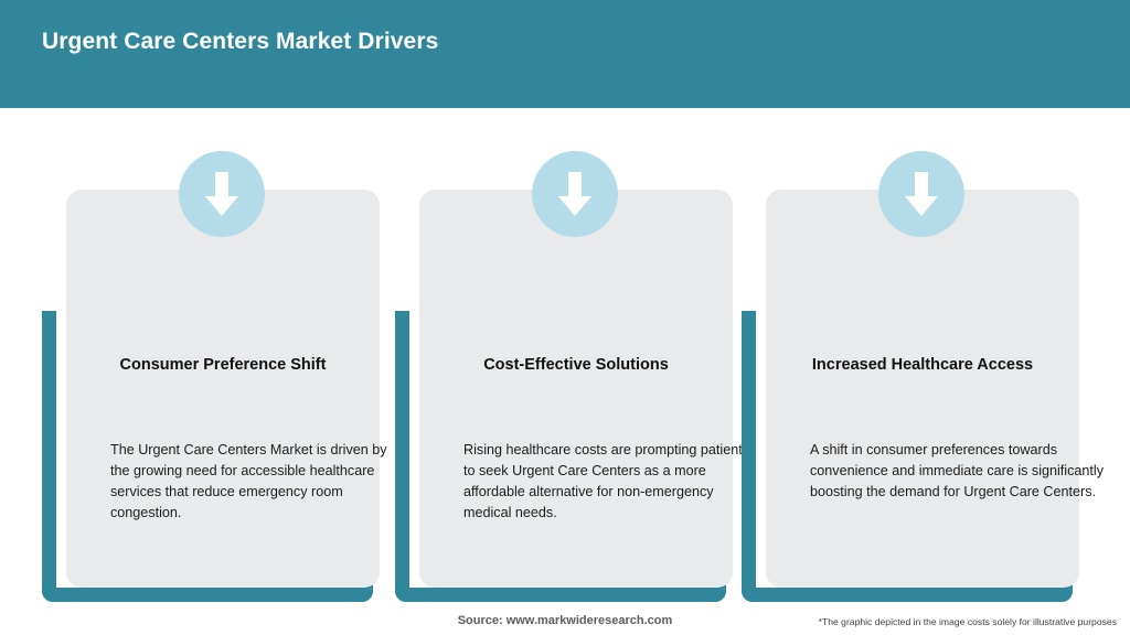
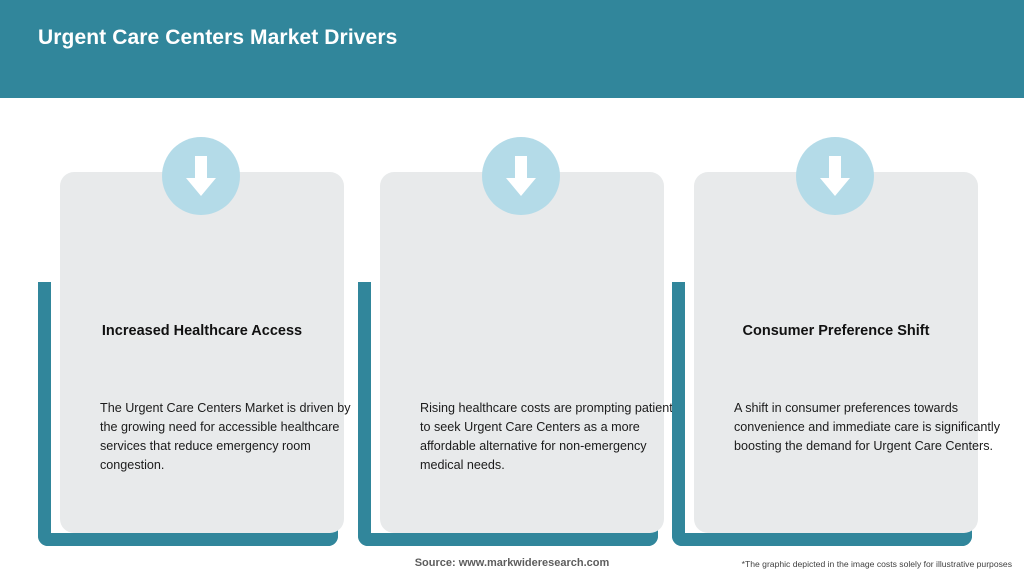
  Urgent Care Centers Market Drivers
- Consumer Preference Shift
+ Increased Healthcare Access
  The Urgent Care Centers Market is driven by the growing need for accessible healthcare services that reduce emergency room congestion.
- Cost-Effective Solutions
  Rising healthcare costs are prompting patients to seek Urgent Care Centers as a more affordable alternative for non-emergency medical needs.
- Increased Healthcare Access
+ Consumer Preference Shift
  A shift in consumer preferences towards convenience and immediate care is significantly boosting the demand for Urgent Care Centers.
  Source: www.markwideresearch.com
  *The graphic depicted in the image costs solely for illustrative purposes
